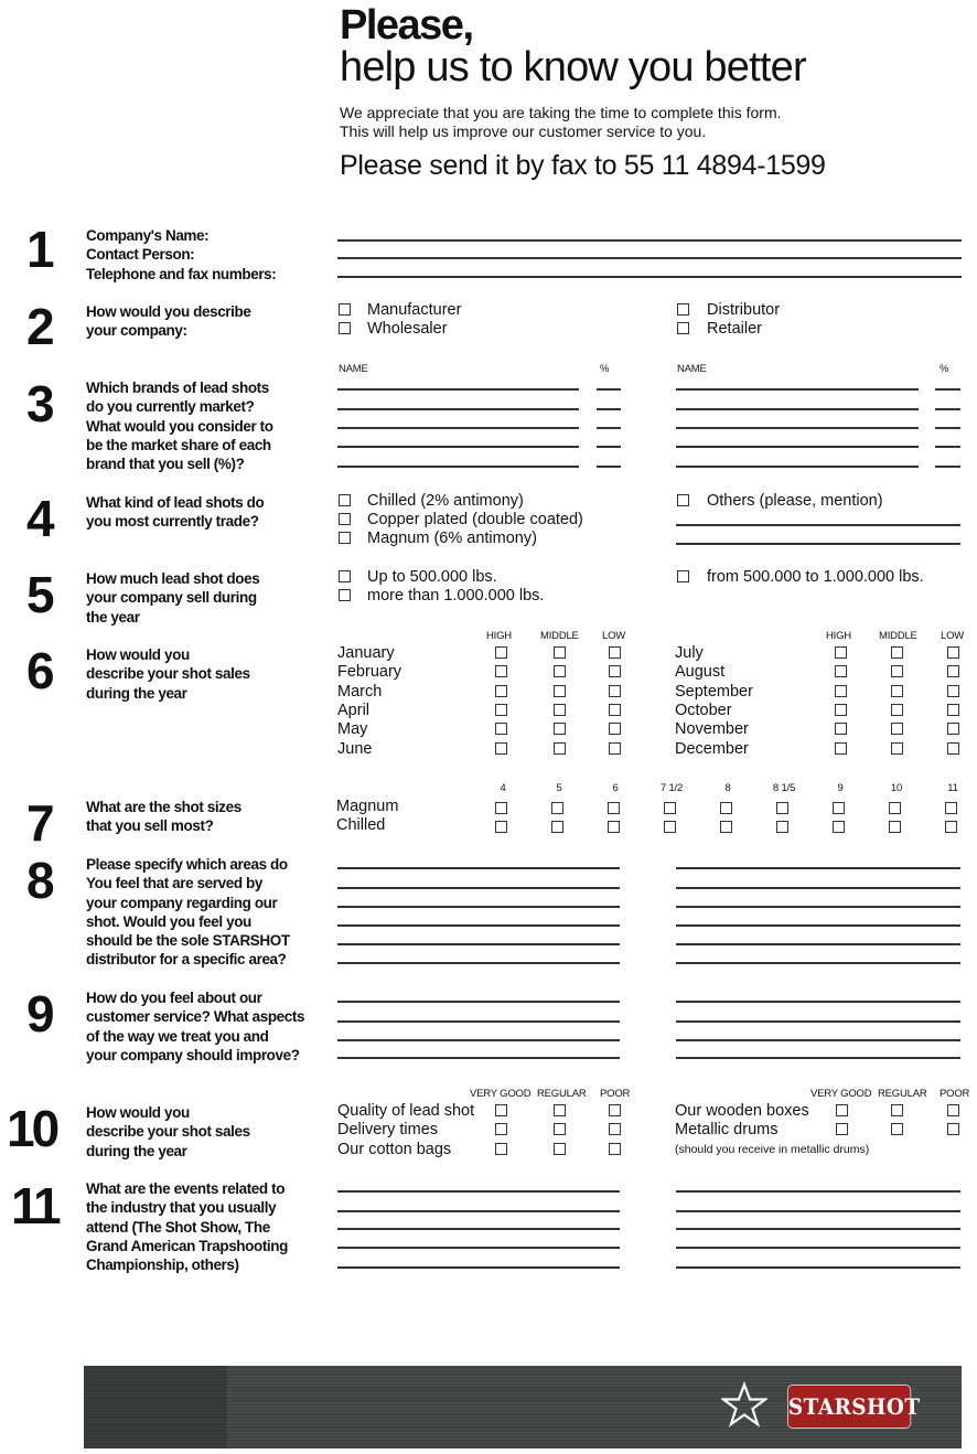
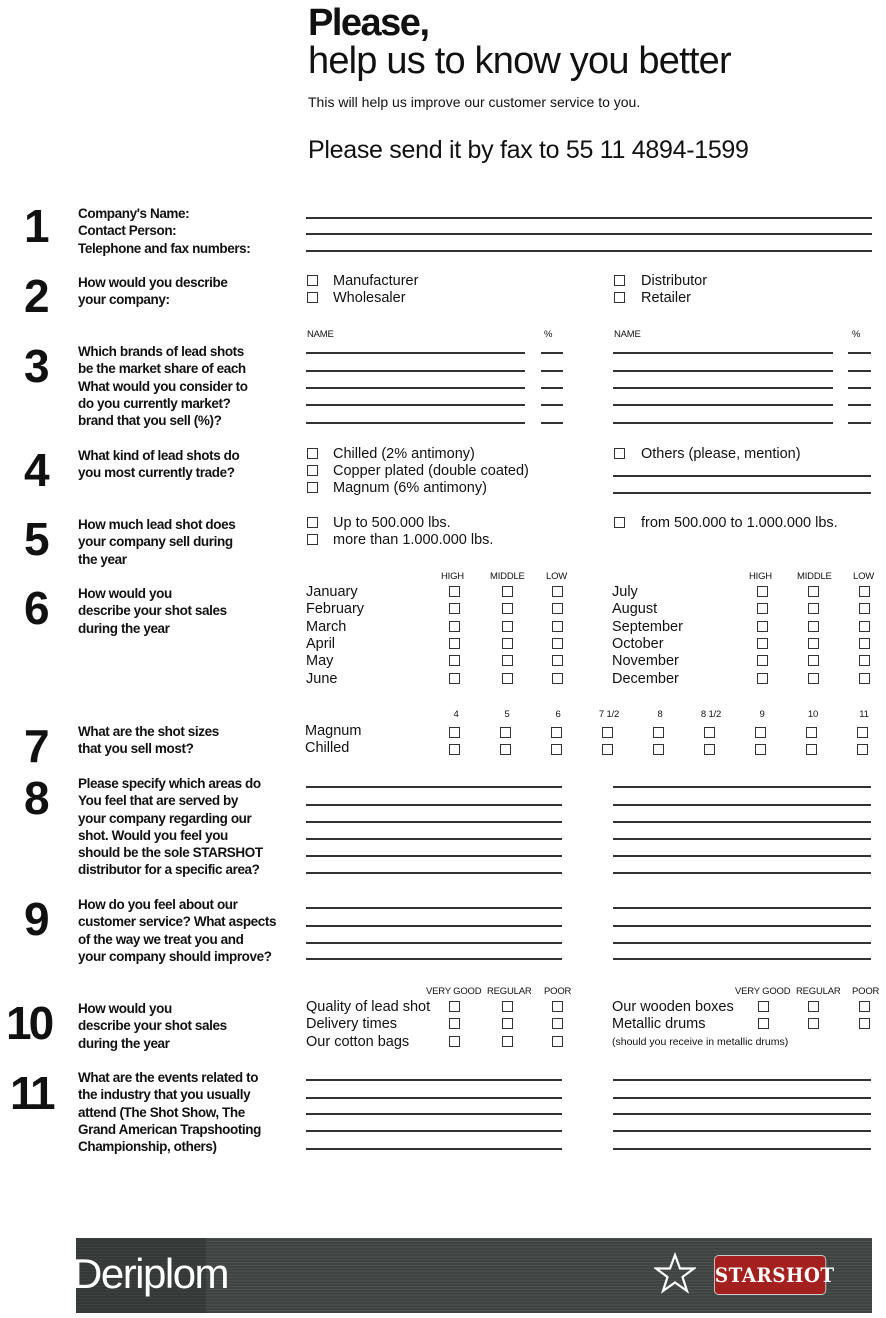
  Please,
  help us to know you better
- We appreciate that you are taking the time to complete this form.
  This will help us improve our customer service to you.
  Please send it by fax to 55 11 4894-1599
  1
  Company's Name:
  Contact Person:
  Telephone and fax numbers:
  2
  How would you describe
  your company:
  Manufacturer
  Wholesaler
  Distributor
  Retailer
  3
  Which brands of lead shots
- do you currently market?
+ be the market share of each
  What would you consider to
- be the market share of each
+ do you currently market?
  brand that you sell (%)?
  NAME
  %
  NAME
  %
  4
  What kind of lead shots do
  you most currently trade?
  Chilled (2% antimony)
  Copper plated (double coated)
  Magnum (6% antimony)
  Others (please, mention)
  5
  How much lead shot does
  your company sell during
  the year
  Up to 500.000 lbs.
  more than 1.000.000 lbs.
  from 500.000 to 1.000.000 lbs.
  6
  How would you
  describe your shot sales
  during the year
  HIGH
  MIDDLE
  LOW
  January
  February
  March
  April
  May
  June
  HIGH
  MIDDLE
  LOW
  July
  August
  September
  October
  November
  December
  7
  What are the shot sizes
  that you sell most?
  4
  5
  6
  7 1/2
  8
- 8 1/5
+ 8 1/2
  9
  10
  11
  Magnum
  Chilled
  8
  Please specify which areas do
  You feel that are served by
  your company regarding our
  shot. Would you feel you
  should be the sole STARSHOT
  distributor for a specific area?
  9
  How do you feel about our
  customer service? What aspects
  of the way we treat you and
  your company should improve?
  10
  How would you
  describe your shot sales
  during the year
  VERY GOOD
  REGULAR
  POOR
  Quality of lead shot
  Delivery times
  Our cotton bags
  VERY GOOD
  REGULAR
  POOR
  Our wooden boxes
  Metallic drums
  (should you receive in metallic drums)
  11
  What are the events related to
  the industry that you usually
  attend (The Shot Show, The
  Grand American Trapshooting
  Championship, others)
+ Deriplom
  STARSHOT
